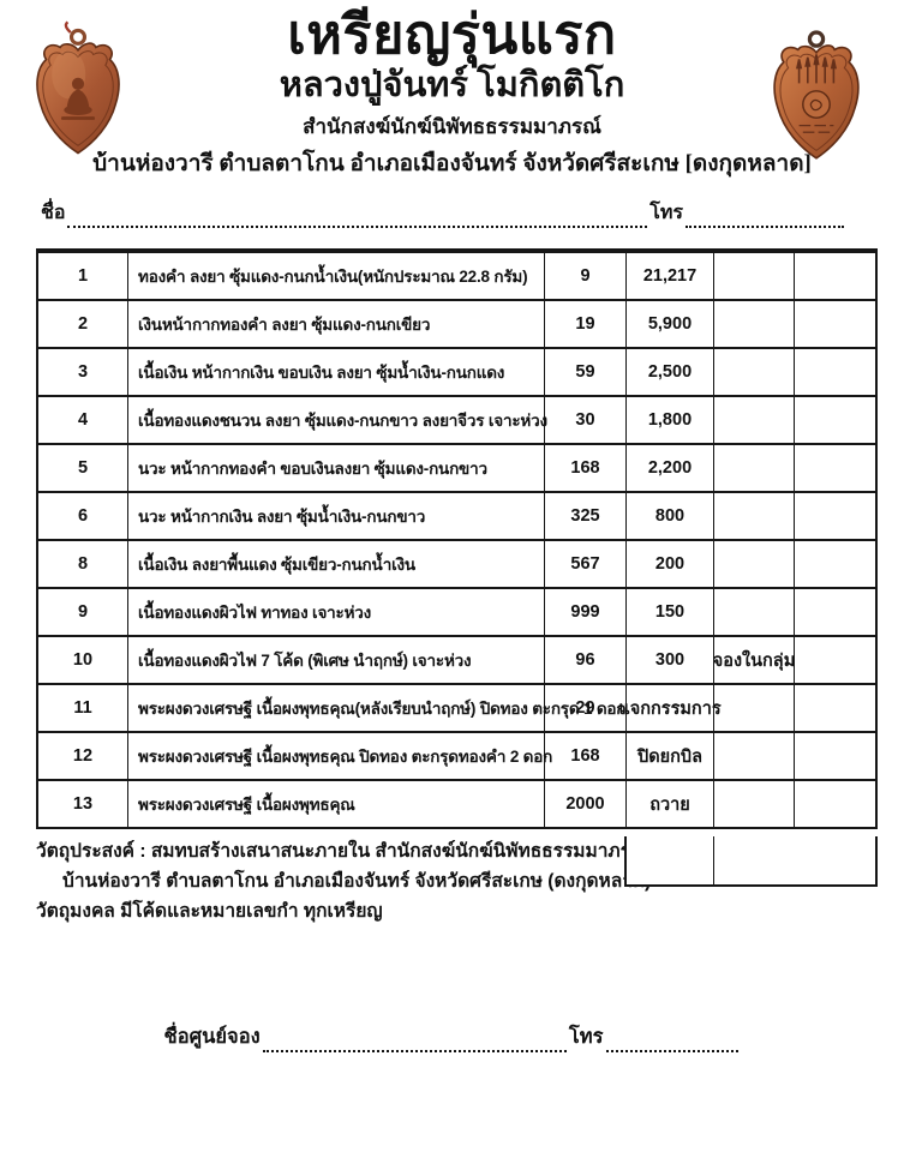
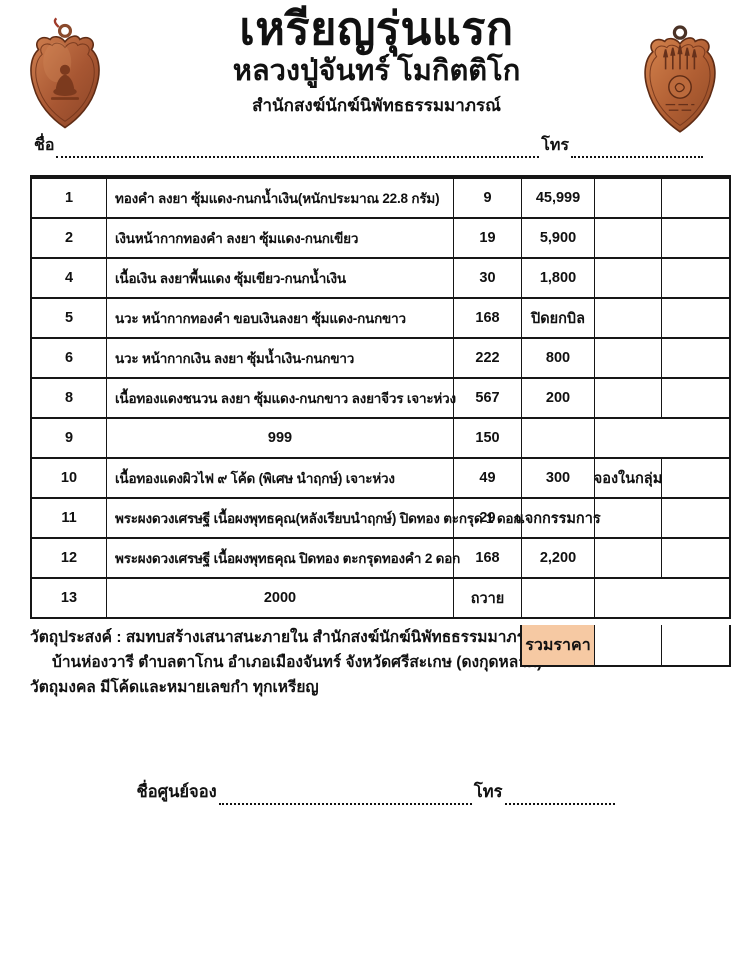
  เหรียญรุ่นแรก
  หลวงปู่จันทร์ โมกิตติโก
  สำนักสงฆ์นักฆ์นิพัทธธรรมมาภรณ์
- บ้านห่องวารี ตำบลตาโกน อำเภอเมืองจันทร์ จังหวัดศรีสะเกษ [ดงกุดหลาด]
  ชื่อ
  โทร
  1
  ทองคำ ลงยา ซุ้มแดง-กนกน้ำเงิน(หนักประมาณ 22.8 กรัม)
  9
- 21,217
+ 45,999
  2
  เงินหน้ากากทองคำ ลงยา ซุ้มแดง-กนกเขียว
  19
  5,900
- 3
- เนื้อเงิน หน้ากากเงิน ขอบเงิน ลงยา ซุ้มน้ำเงิน-กนกแดง
- 59
- 2,500
  4
- เนื้อทองแดงชนวน ลงยา ซุ้มแดง-กนกขาว ลงยาจีวร เจาะห่วง
+ เนื้อเงิน ลงยาพื้นแดง ซุ้มเขียว-กนกน้ำเงิน
  30
  1,800
  5
  นวะ หน้ากากทองคำ ขอบเงินลงยา ซุ้มแดง-กนกขาว
  168
- 2,200
+ ปิดยกบิล
  6
  นวะ หน้ากากเงิน ลงยา ซุ้มน้ำเงิน-กนกขาว
- 325
+ 222
  800
  8
- เนื้อเงิน ลงยาพื้นแดง ซุ้มเขียว-กนกน้ำเงิน
+ เนื้อทองแดงชนวน ลงยา ซุ้มแดง-กนกขาว ลงยาจีวร เจาะห่วง
  567
  200
  9
- เนื้อทองแดงผิวไฟ ทาทอง เจาะห่วง
  999
  150
  10
- เนื้อทองแดงผิวไฟ 7 โค้ด (พิเศษ นำฤกษ์) เจาะห่วง
+ เนื้อทองแดงผิวไฟ ๙ โค้ด (พิเศษ นำฤกษ์) เจาะห่วง
- 96
+ 49
  300
  จองในกลุ่ม
  11
  พระผงดวงเศรษฐี เนื้อผงพุทธคุณ(หลังเรียบนำฤกษ์) ปิดทอง ต
  29
  แจกกรรมกา
  12
  พระผงดวงเศรษฐี เนื้อผงพุทธคุณ ปิดทอง ตะกรุดทองคำ 2 ดอ
  168
- ปิดยกบิล
+ 2,200
  13
- พระผงดวงเศรษฐี เนื้อผงพุทธคุณ
  2000
  ถวาย
  วัตถุประสงค์ : สมทบสร้างเสนาสนะภายใน สำนักสงฆ์นักฆ์นิพัทธธรรมมาภ
  บ้านห่องวารี ตำบลตาโกน อำเภอเมืองจันทร์ จังหวัดศรีสะเกษ (ดงกุดหล
  วัตถุมงคล มีโค้ดและหมายเลขกำ ทุกเหรียญ
+ รวมราคา
  ชื่อศูนย์จอง
  โทร
